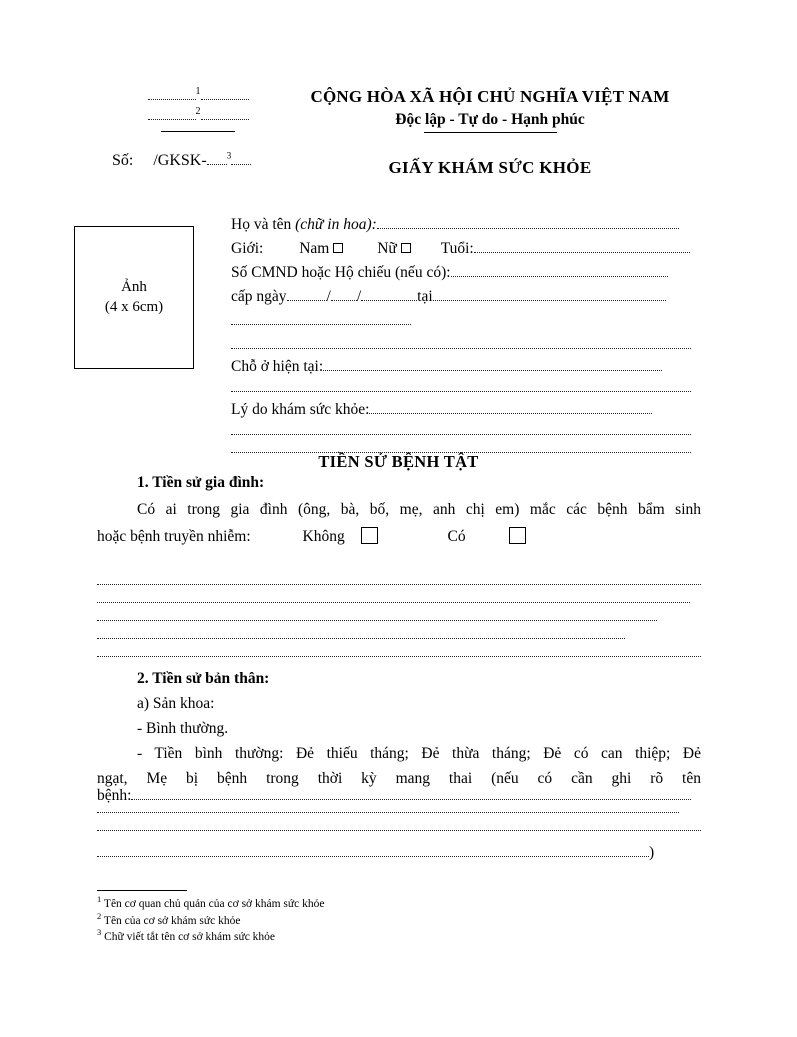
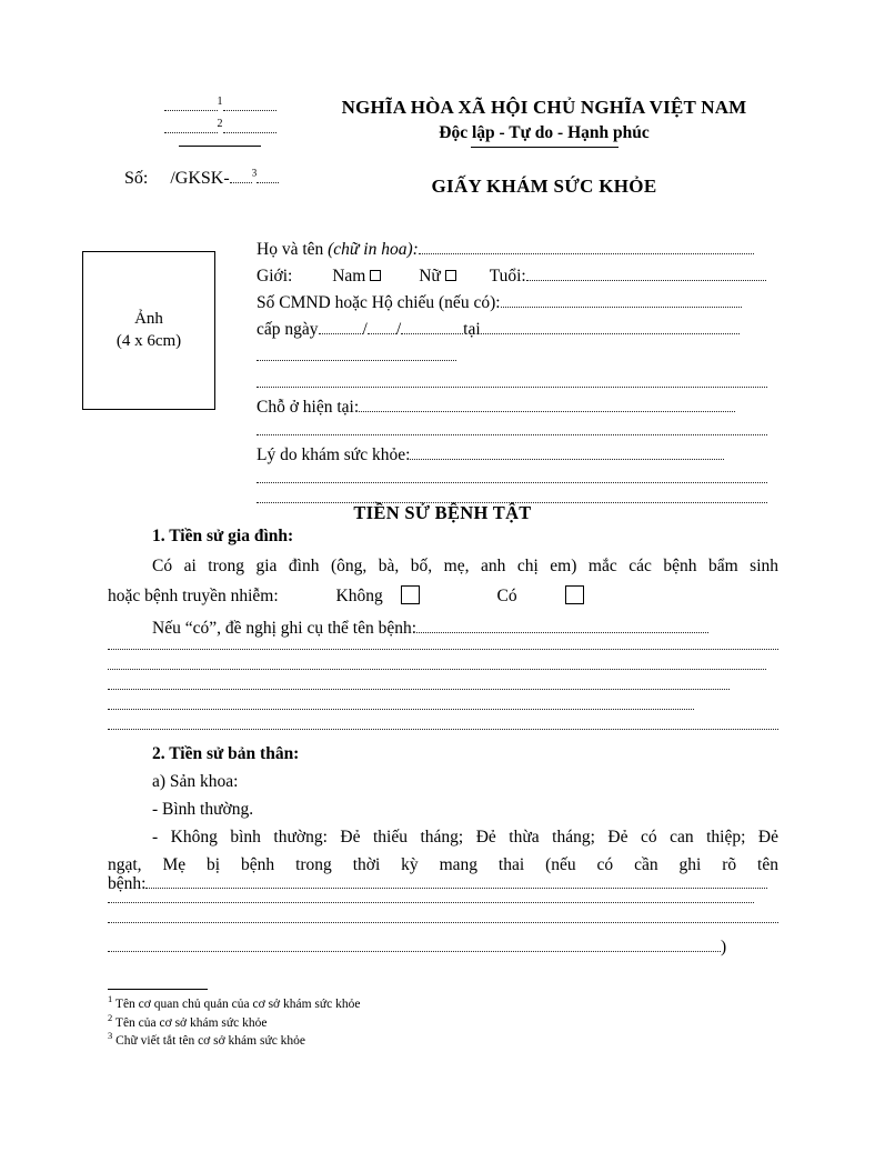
  1
  2
  Số: /GKSK- 3
- CỘNG HÒA XÃ HỘI CHỦ NGHĨA VIỆT NAM
+ NGHĨA HÒA XÃ HỘI CHỦ NGHĨA VIỆT NAM
  Độc lập - Tự do - Hạnh phúc
  GIẤY KHÁM SỨC KHỎE
  Ảnh
  (4 x 6cm)
  Họ và tên (chữ in hoa):
  Giới: Nam Nữ Tuổi:
  Số CMND hoặc Hộ chiếu (nếu có):
  cấp ngày / / tại
  Chỗ ở hiện tại:
  Lý do khám sức khỏe:
  TIỀN SỬ BỆNH TẬT
  1. Tiền sử gia đình:
  Có ai trong gia đình (ông, bà, bố, mẹ, anh chị em) mắc các bệnh bẩm sinh
  hoặc bệnh truyền nhiễm: Không Có
+ Nếu “có”, đề nghị ghi cụ thể tên bệnh:
  2. Tiền sử bản thân:
  a) Sản khoa:
  - Bình thường.
- - Tiền bình thường: Đẻ thiếu tháng; Đẻ thừa tháng; Đẻ có can thiệp; Đẻ
+ - Không bình thường: Đẻ thiếu tháng; Đẻ thừa tháng; Đẻ có can thiệp; Đẻ
  ngạt, Mẹ bị bệnh trong thời kỳ mang thai (nếu có cần ghi rõ tên
  bệnh:
  )
  1 Tên cơ quan chủ quản của cơ sở khám sức khỏe
  2 Tên của cơ sở khám sức khỏe
  3 Chữ viết tắt tên cơ sở khám sức khỏe
